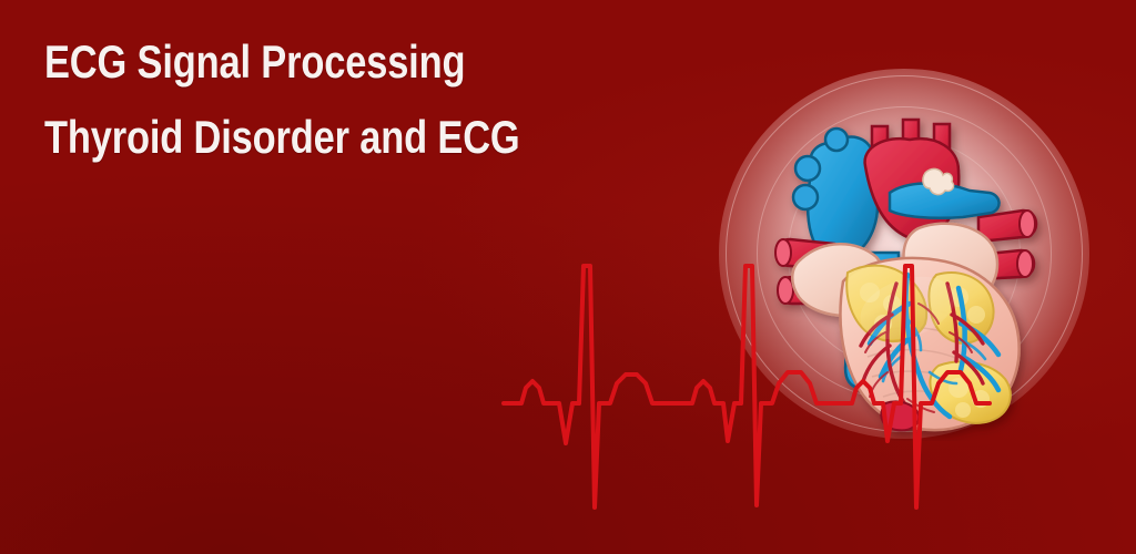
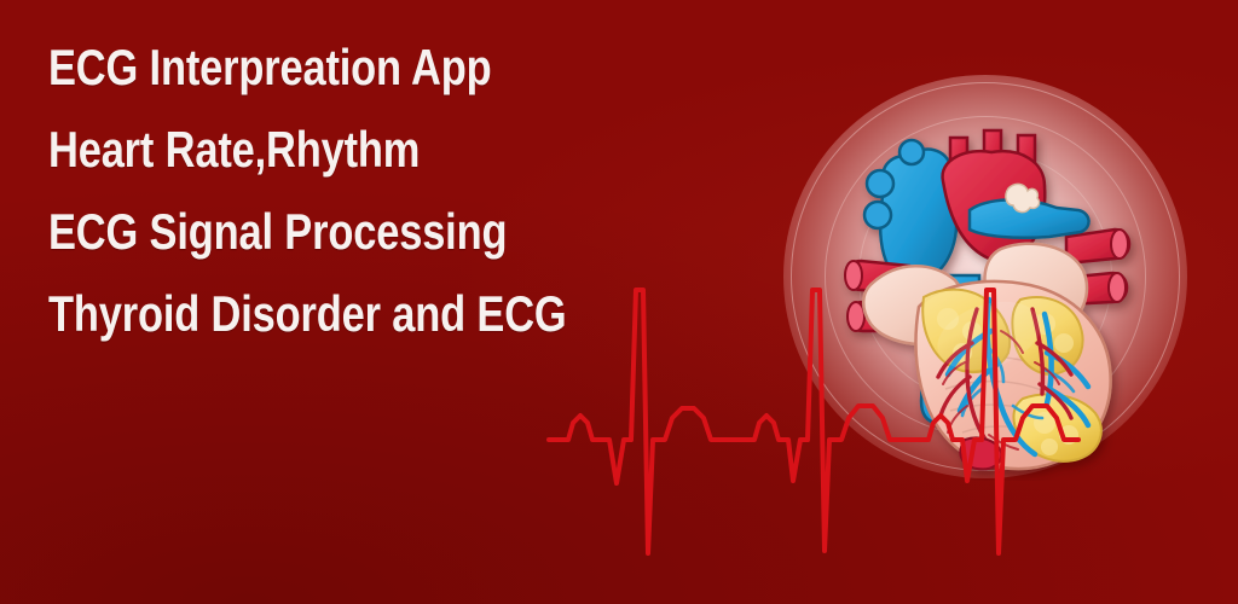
+ ECG Interpreation App
+ Heart Rate,Rhythm
  ECG Signal Processing
  Thyroid Disorder and ECG
